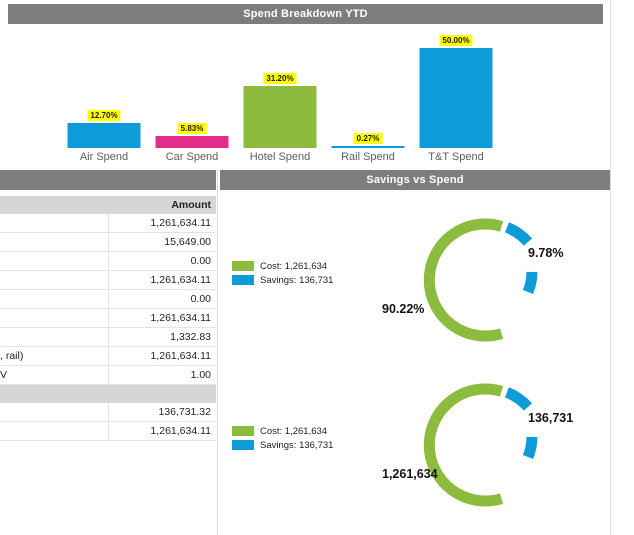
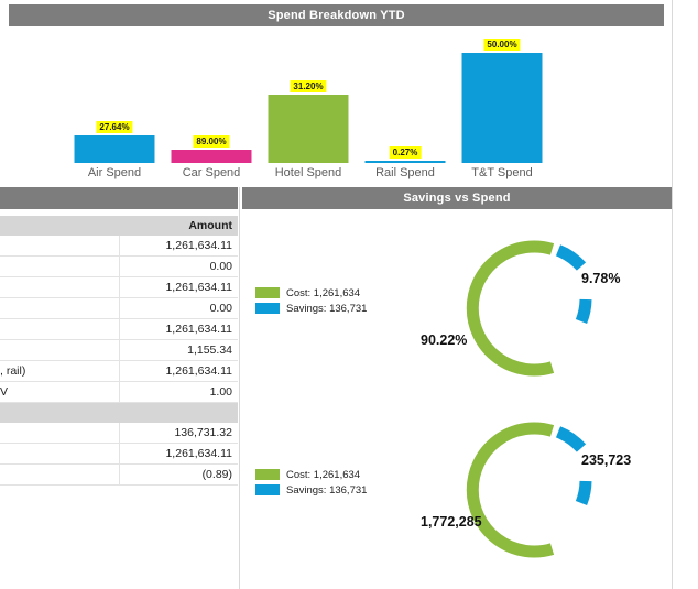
  Spend Breakdown YTD
- 12.70%
+ 27.64%
  Air Spend
- 5.83%
+ 89.00%
  Car Spend
  31.20%
  Hotel Spend
  0.27%
  Rail Spend
  50.00%
  T&T Spend
  	Amount
  	1,261,634.11
- 	15,649.00
  	0.00
  	1,261,634.11
  	0.00
  	1,261,634.11
- 	1,332.83
+ 	1,155.34
  , rail)	1,261,634.11
  V	1.00
  	136,731.32
  	1,261,634.11
+ 	(0.89)
  Savings vs Spend
  Cost: 1,261,634
  Savings: 136,731
  90.22%
  9.78%
  Cost: 1,261,634
  Savings: 136,731
- 1,261,634
+ 1,772,285
- 136,731
+ 235,723
